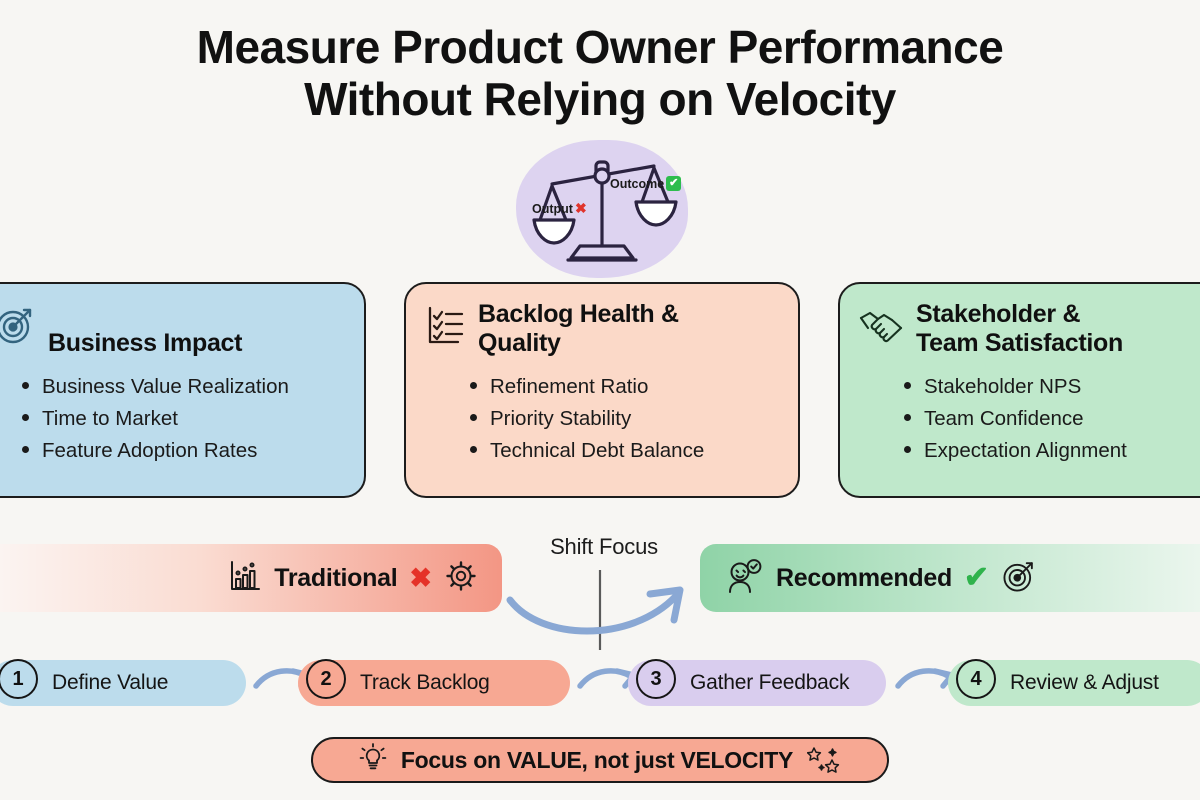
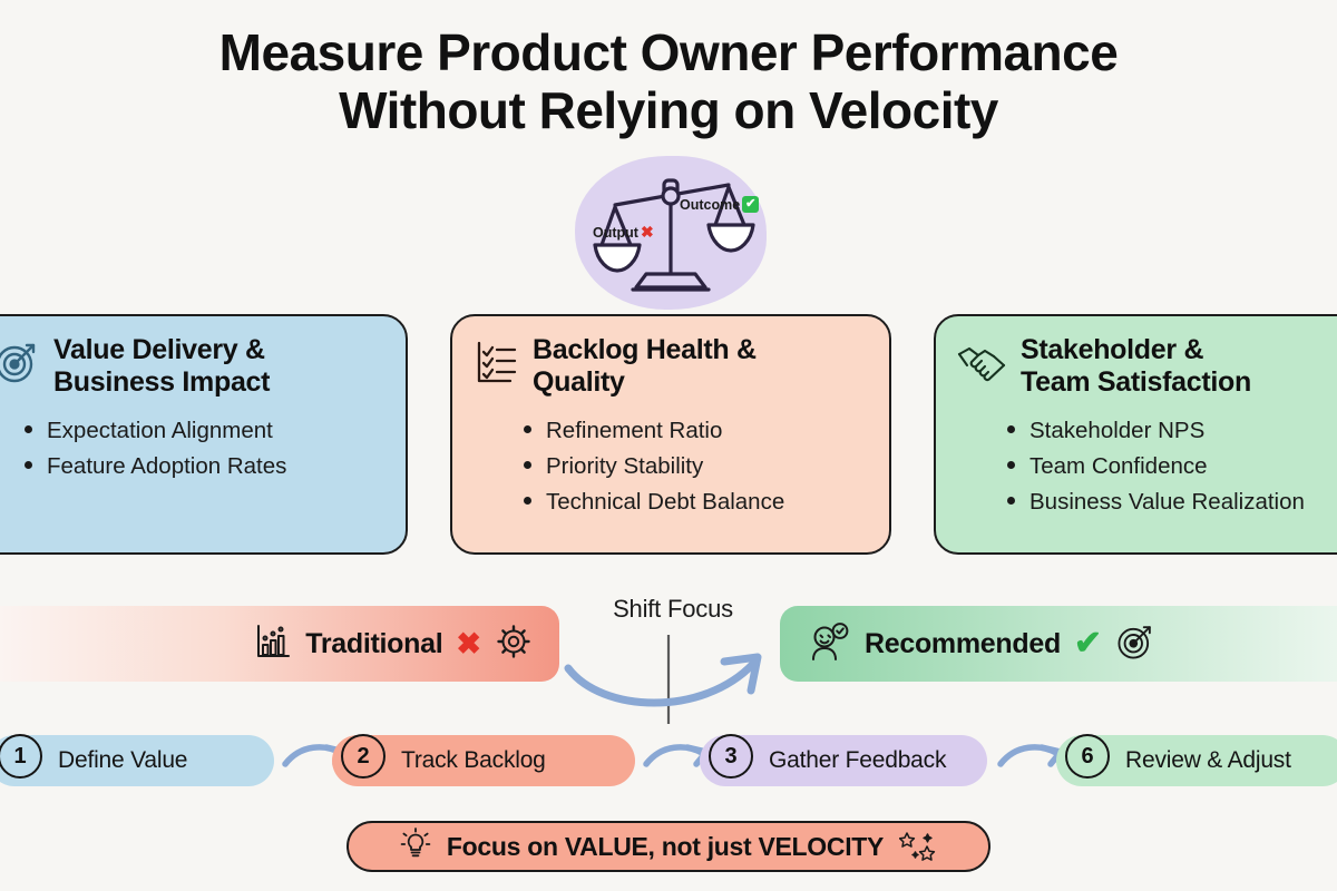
  Measure Product Owner Performance
  Without Relying on Velocity
  Output
  ✖
  Outcome
  ✔
+ Value Delivery &
  Business Impact
- Business Value Realization
+ Expectation Alignment
- Time to Market
  Feature Adoption Rates
  Backlog Health &
  Quality
  Refinement Ratio
  Priority Stability
  Technical Debt Balance
  Stakeholder &
  Team Satisfaction
  Stakeholder NPS
  Team Confidence
- Expectation Alignment
+ Business Value Realization
  Traditional
  ✖
  Shift Focus
  Recommended
  ✔
  1
  Define Value
  2
  Track Backlog
  3
  Gather Feedback
- 4
+ 6
  Review & Adjust
  Focus on VALUE, not just VELOCITY
